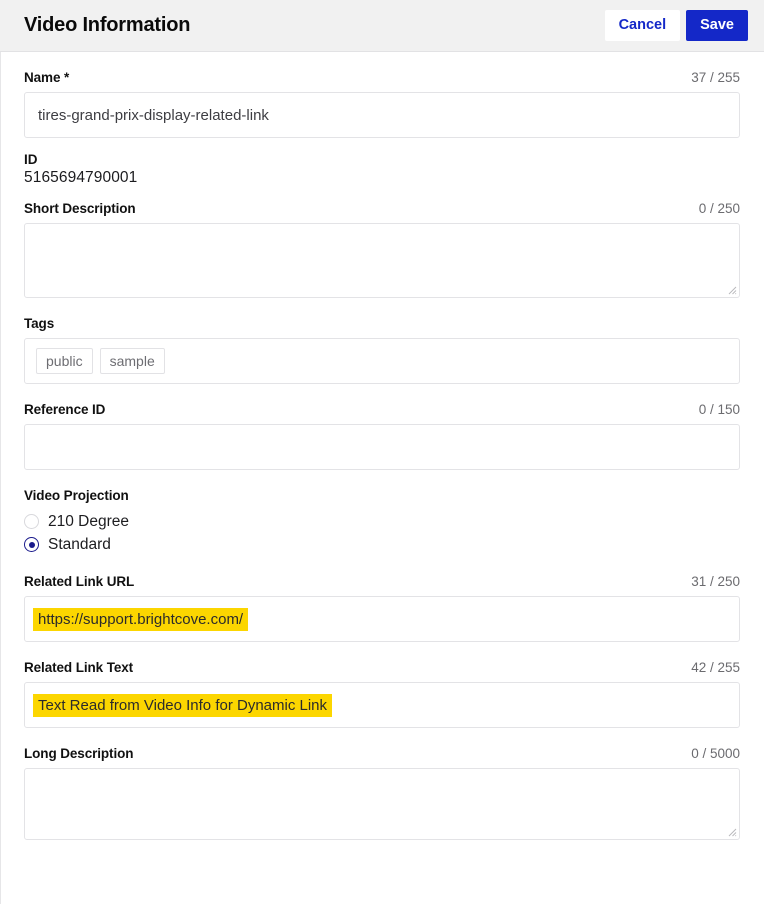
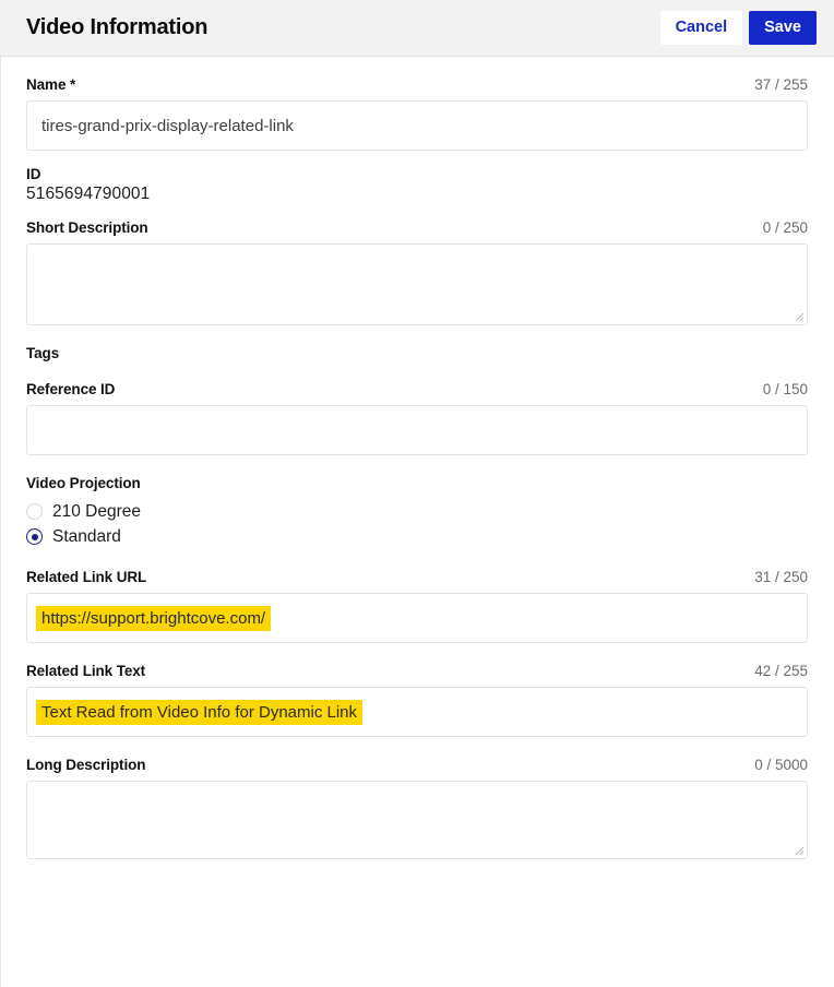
  Video Information
  Cancel
  Save
  Name *
  37 / 255
  tires-grand-prix-display-related-link
  ID
  5165694790001
  Short Description
  0 / 250
  Tags
- public
- sample
  Reference ID
  0 / 150
  Video Projection
  210 Degree
  Standard
  Related Link URL
  31 / 250
  https://support.brightcove.com/
  Related Link Text
  42 / 255
  Text Read from Video Info for Dynamic Link
  Long Description
  0 / 5000
